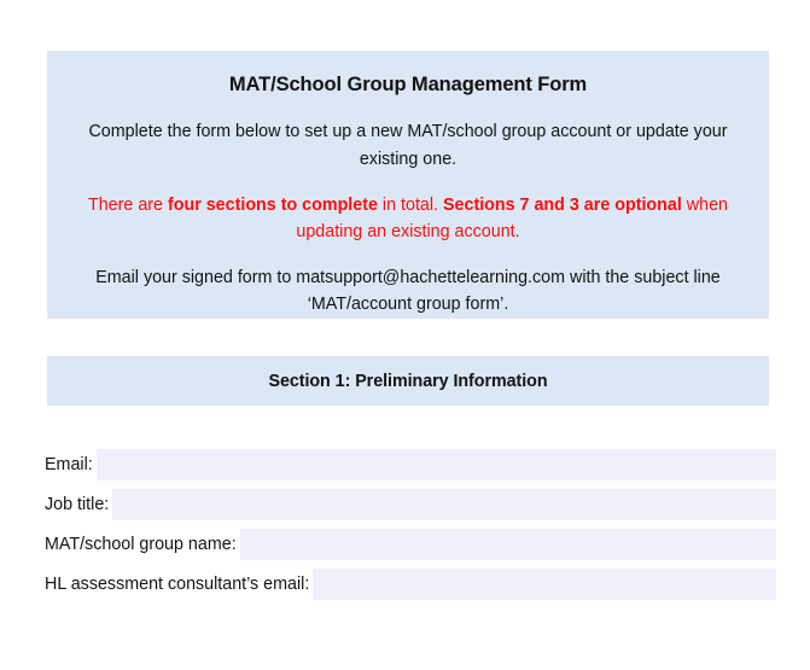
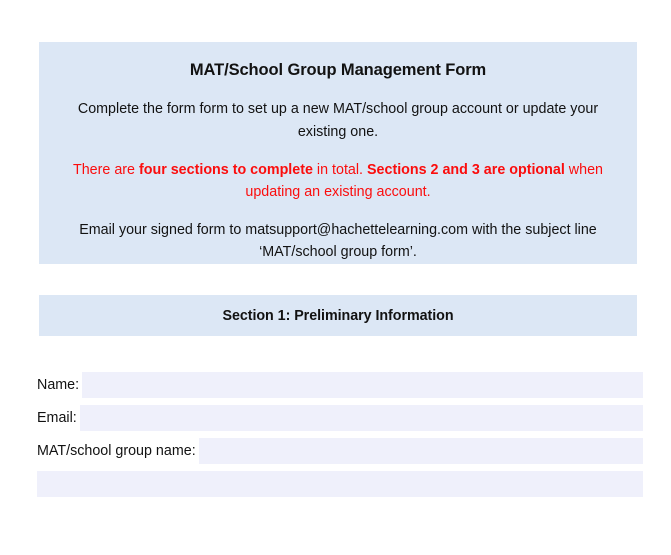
  MAT/School Group Management Form
- Complete the form below to set up a new MAT/school group account or update your existing one.
+ Complete the form form to set up a new MAT/school group account or update your existing one.
- There are four sections to complete in total. Sections 7 and 3 are optional when updating an existing account.
+ There are four sections to complete in total. Sections 2 and 3 are optional when updating an existing account.
- Email your signed form to matsupport@hachettelearning.com with the subject line ‘MAT/account group form’.
+ Email your signed form to matsupport@hachettelearning.com with the subject line ‘MAT/school group form’.
  Section 1: Preliminary Information
+ Name:
  Email:
- Job title:
  MAT/school group name:
- HL assessment consultant’s email:
